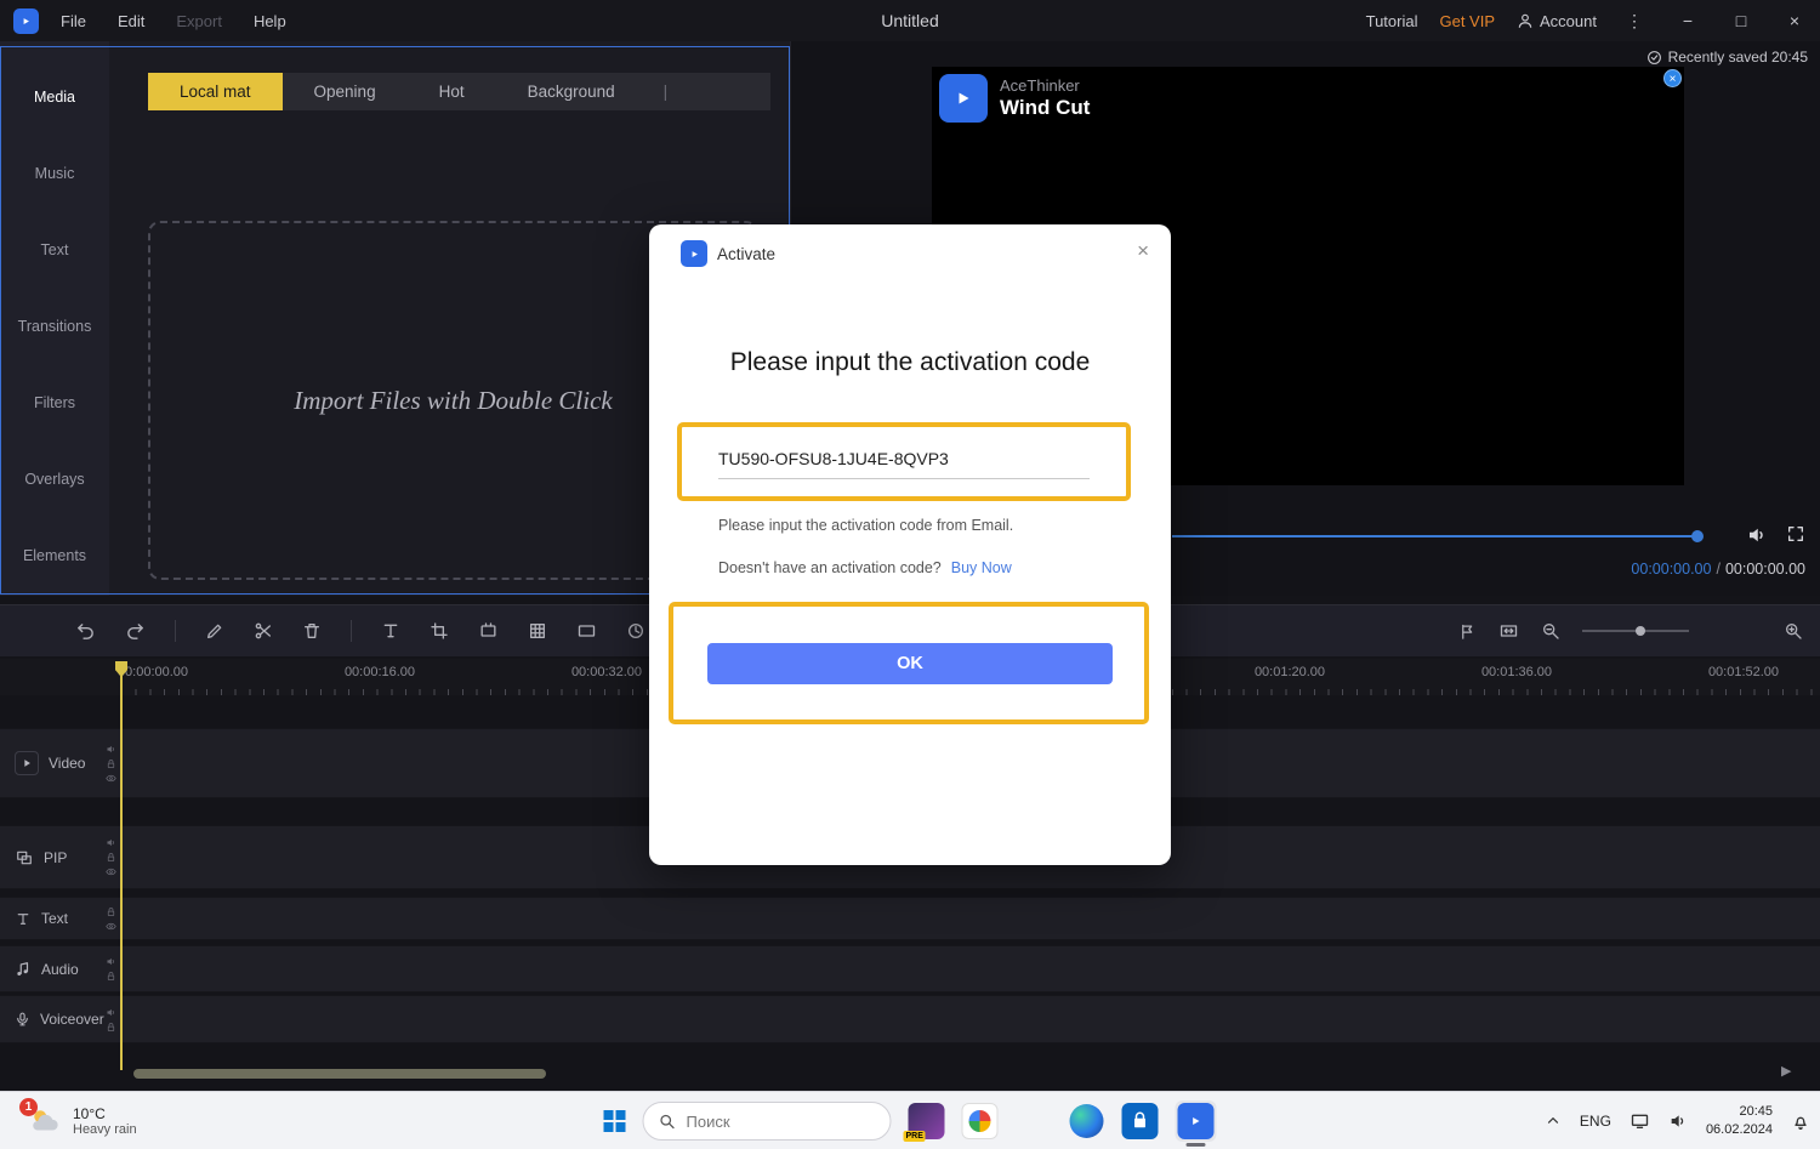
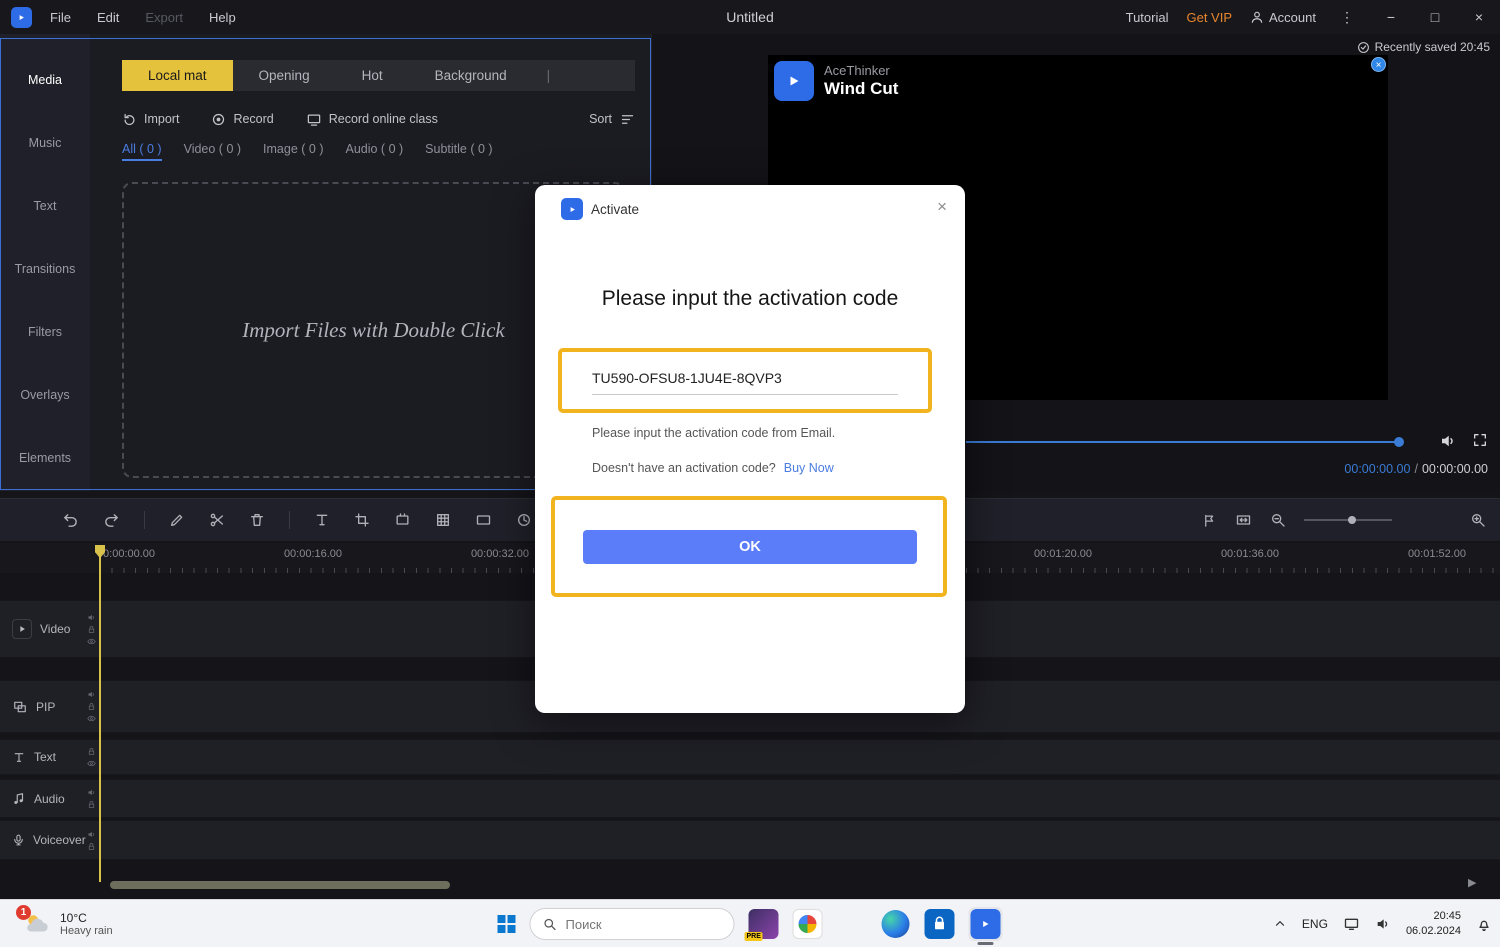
  File
  Edit
  Export
  Help
  Untitled
  Tutorial
  Get VIP
  Account
  ⋮
  −
  □
  ×
  Media
  Music
  Text
  Transitions
  Filters
  Overlays
  Elements
  Local mat
  Opening
  Hot
  Background
  |
+ Import
+ Record
+ Record online class
+ Sort
+ All ( 0 )
+ Video ( 0 )
+ Image ( 0 )
+ Audio ( 0 )
+ Subtitle ( 0 )
  Import Files with Double Click
  Recently saved 20:45
  AceThinker
  Wind Cut
  ×
  00:00:00.00 / 00:00:00.00
  0:00:00.00
  00:00:16.00
  00:00:32.00
  00:01:20.00
  00:01:36.00
  00:01:52.00
  Video
  PIP
  Text
  Audio
  Voiceover
  ▶
  1
  10°C
  Heavy rain
  Поиск
  ENG
  20:45
  06.02.2024
  Activate
  ×
  Please input the activation code
  TU590-OFSU8-1JU4E-8QVP3
  Please input the activation code from Email.
  Doesn't have an activation code? Buy Now
  OK
